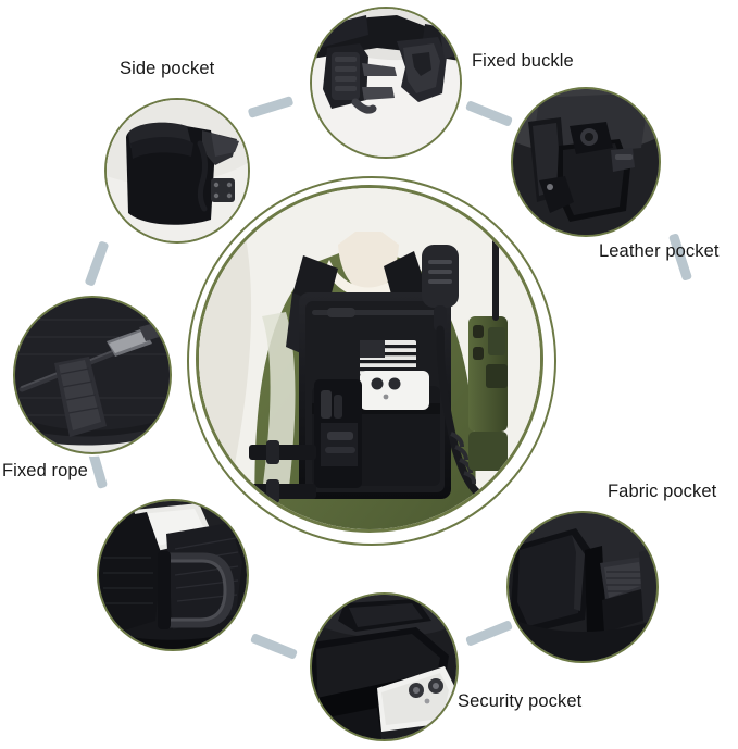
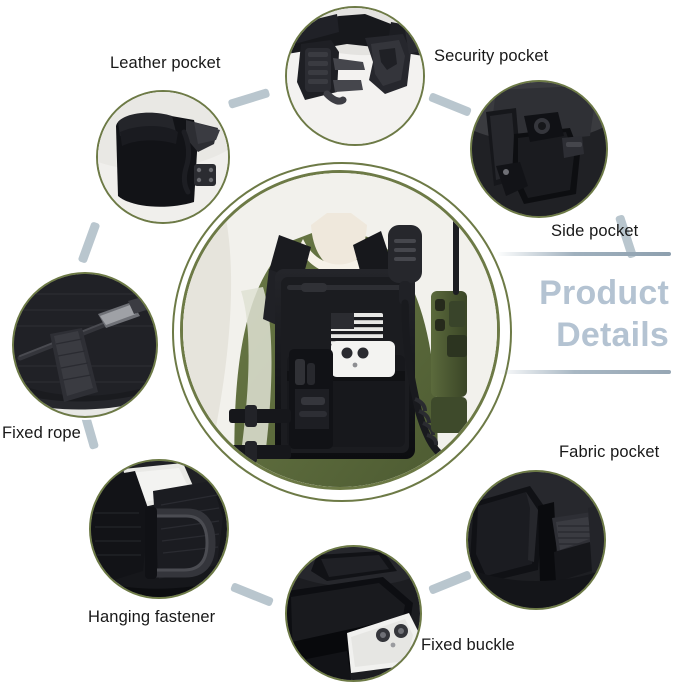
- Side pocket
+ Leather pocket
- Fixed buckle
+ Security pocket
- Leather pocket
+ Side pocket
  Fabric pocket
- Security pocket
+ Fixed buckle
+ Hanging fastener
  Fixed rope
+ Product
+ Details
